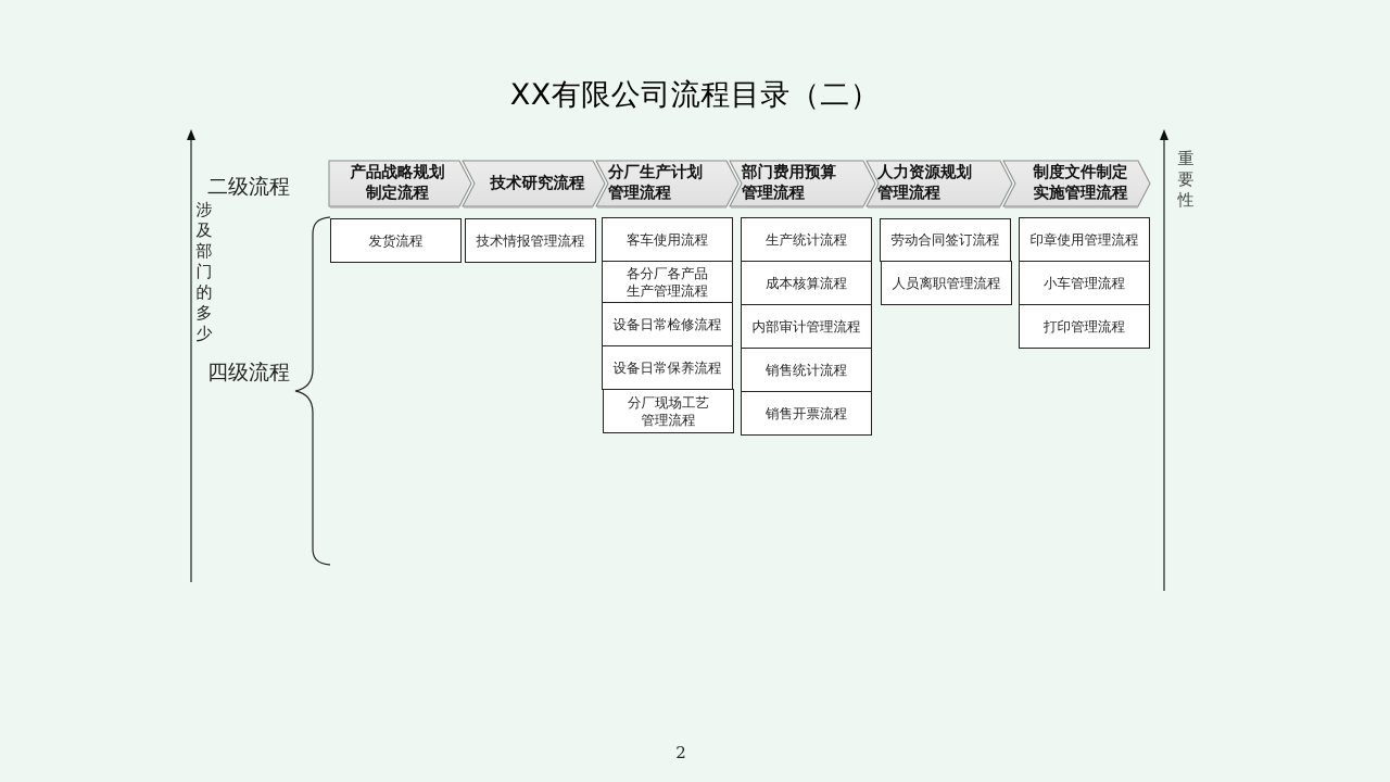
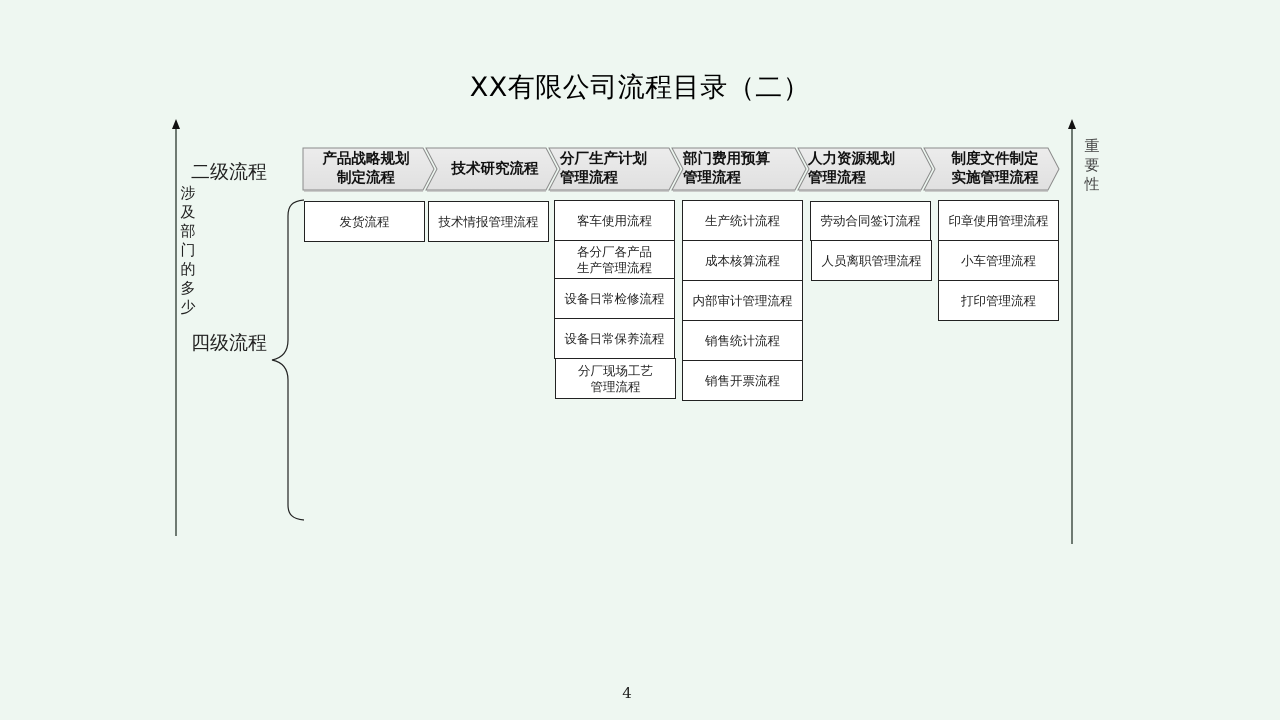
  XX有限公司流程目录（二）
  二级流程
  四级流程
  涉
  及
  部
  门
  的
  多
  少
  重
  要
  性
  产品战略规划
  制定流程
  技术研究流程
  分厂生产计划
  管理流程
  部门费用预算
  管理流程
  人力资源规划
  管理流程
  制度文件制定
  实施管理流程
  发货流程
  技术情报管理流程
  客车使用流程
  各分厂各产品
  生产管理流程
  设备日常检修流程
  设备日常保养流程
  分厂现场工艺
  管理流程
  生产统计流程
  成本核算流程
  内部审计管理流程
  销售统计流程
  销售开票流程
  劳动合同签订流程
  人员离职管理流程
  印章使用管理流程
  小车管理流程
  打印管理流程
- 2
+ 4
